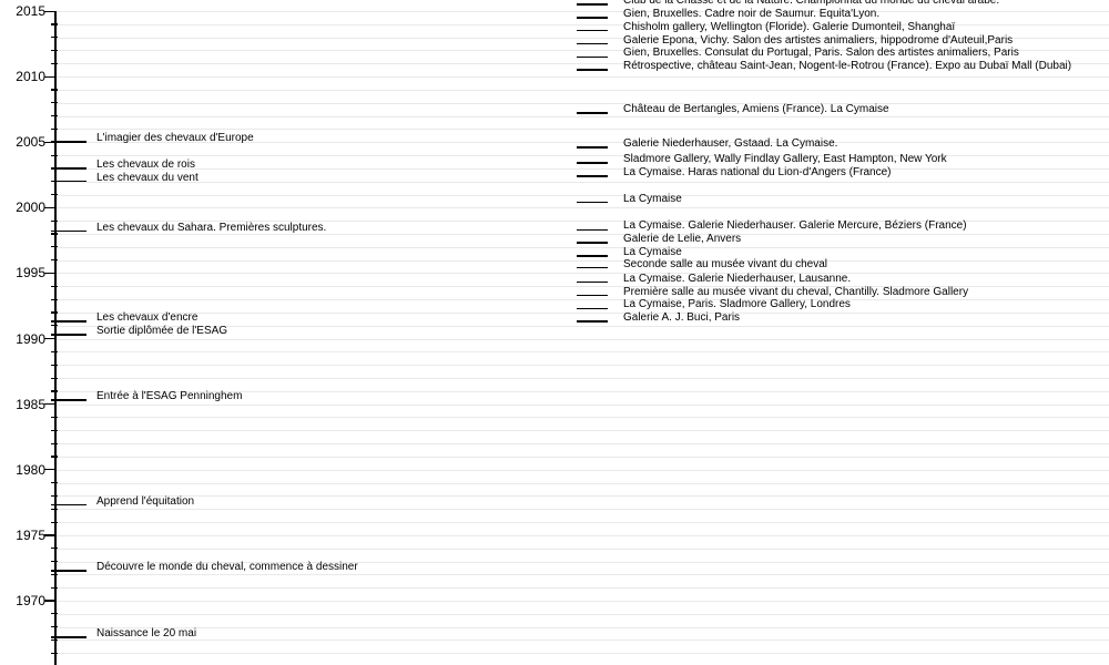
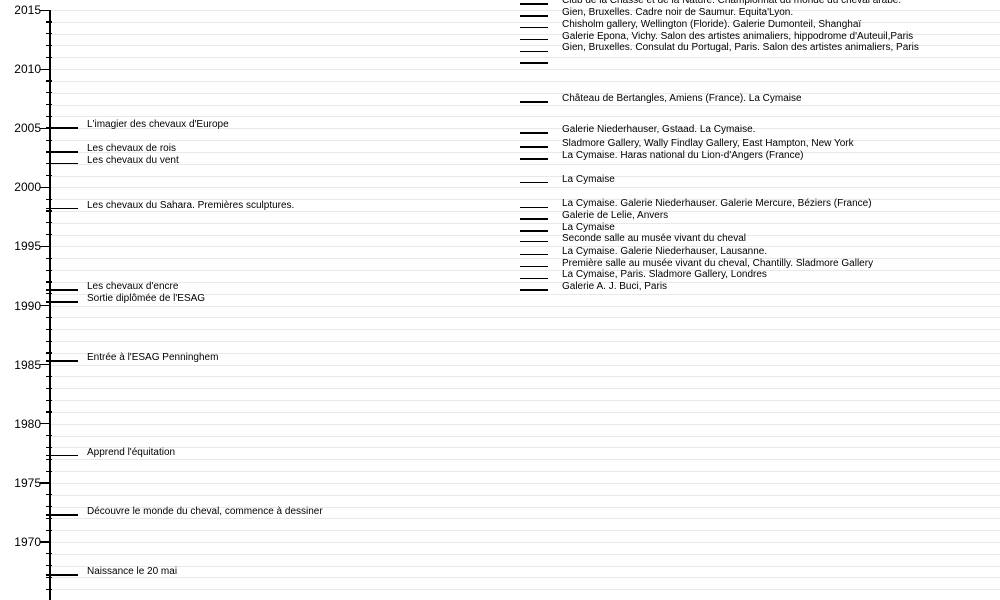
  2015
  2010
  2005
  2000
  1995
  1990
  1985
  1980
  1975
  1970
  L'imagier des chevaux d'Europe
  Les chevaux de rois
  Les chevaux du vent
  Les chevaux du Sahara. Premières sculptures.
  Les chevaux d'encre
  Sortie diplômée de l'ESAG
  Entrée à l'ESAG Penninghem
  Apprend l'équitation
  Découvre le monde du cheval, commence à dessiner
  Naissance le 20 mai
  Club de la Chasse et de la Nature. Championnat du monde du cheval arabe.
  Gien, Bruxelles. Cadre noir de Saumur. Equita'Lyon.
  Chisholm gallery, Wellington (Floride). Galerie Dumonteil, Shanghaï
  Galerie Epona, Vichy. Salon des artistes animaliers, hippodrome d'Auteuil,Paris
  Gien, Bruxelles. Consulat du Portugal, Paris. Salon des artistes animaliers, Paris
- Rétrospective, château Saint-Jean, Nogent-le-Rotrou (France). Expo au Dubaï Mall (Dubai)
  Château de Bertangles, Amiens (France). La Cymaise
  Galerie Niederhauser, Gstaad. La Cymaise.
  Sladmore Gallery, Wally Findlay Gallery, East Hampton, New York
  La Cymaise. Haras national du Lion-d'Angers (France)
  La Cymaise
  La Cymaise. Galerie Niederhauser. Galerie Mercure, Béziers (France)
  Galerie de Lelie, Anvers
  La Cymaise
  Seconde salle au musée vivant du cheval
  La Cymaise. Galerie Niederhauser, Lausanne.
  Première salle au musée vivant du cheval, Chantilly. Sladmore Gallery
  La Cymaise, Paris. Sladmore Gallery, Londres
  Galerie A. J. Buci, Paris
